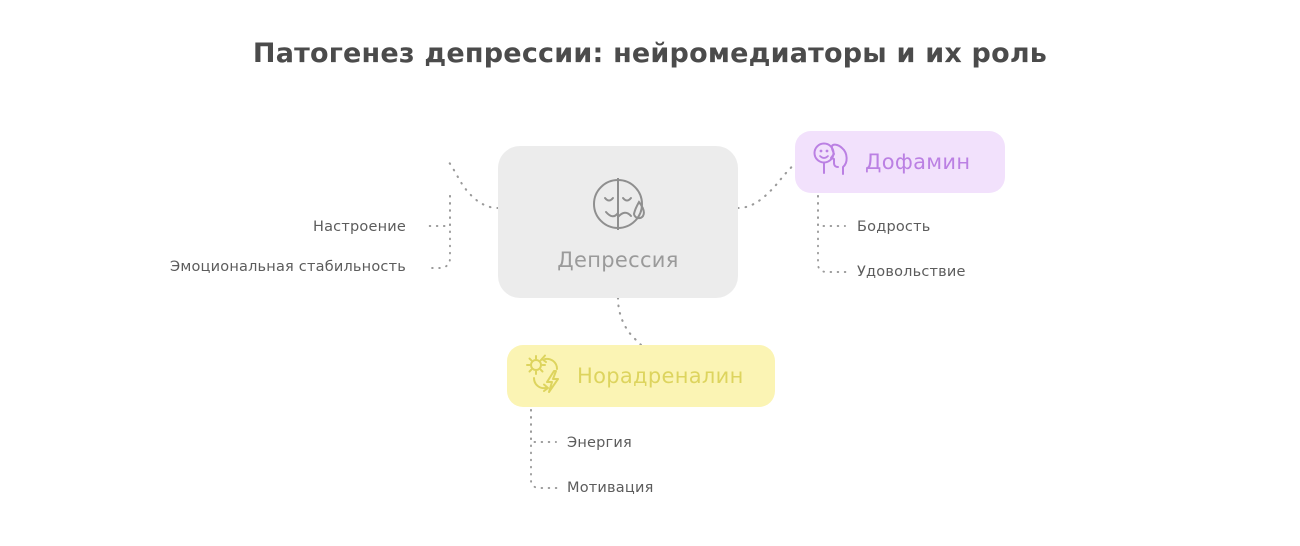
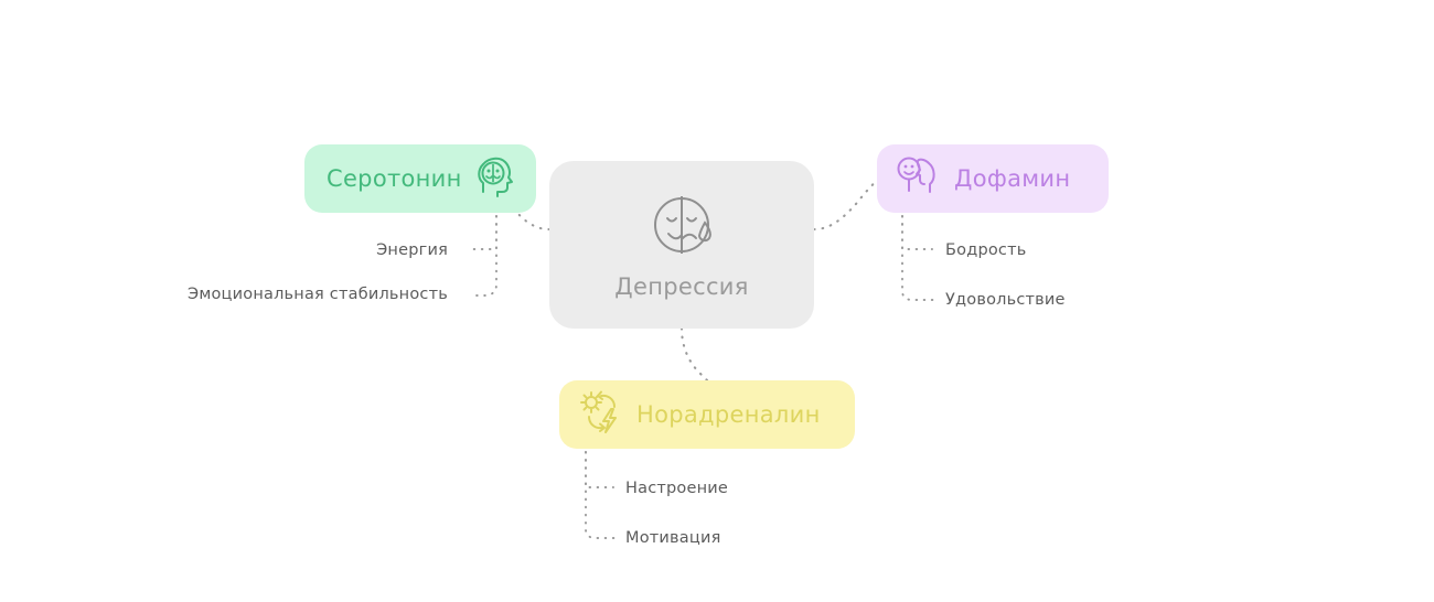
- Патогенез депрессии: нейромедиаторы и их роль
  Депрессия
+ Серотонин
  Дофамин
  Норадреналин
- Настроение
+ Энергия
  Эмоциональная стабильность
  Бодрость
  Удовольствие
- Энергия
+ Настроение
  Мотивация
